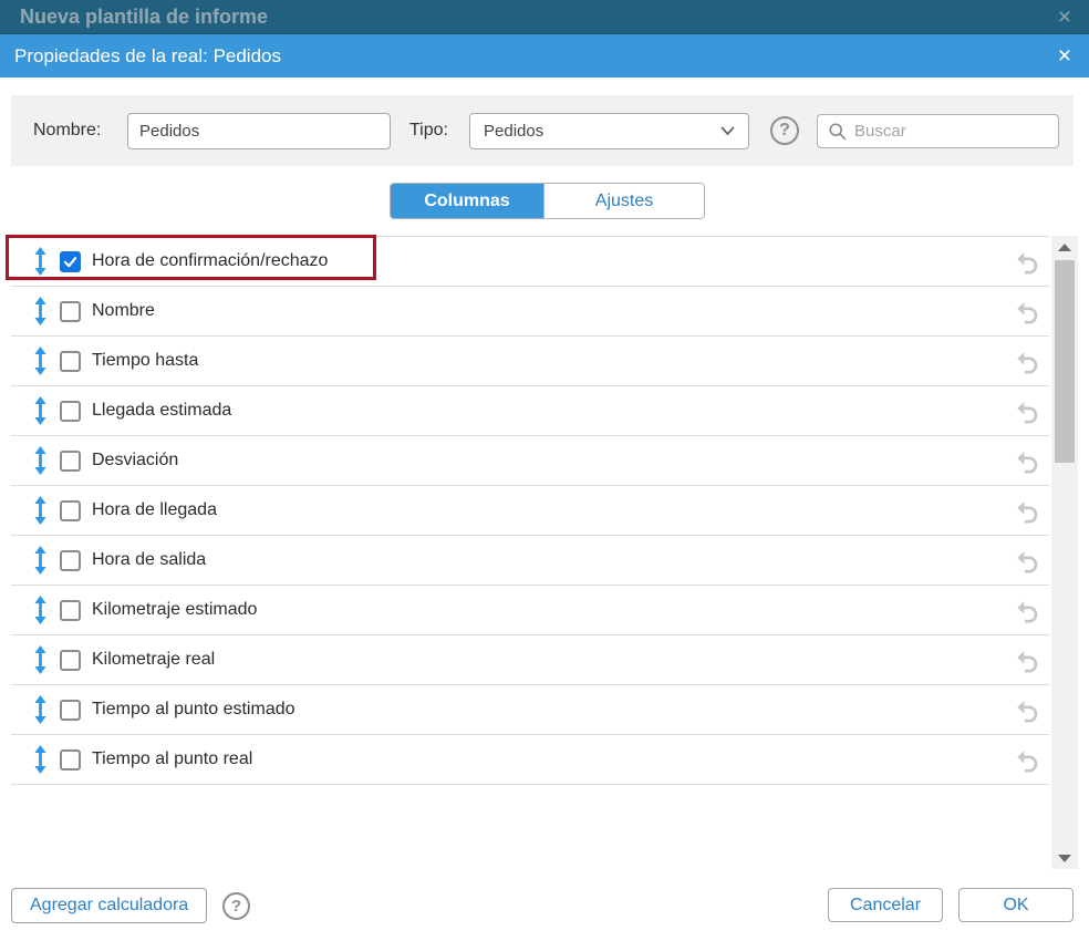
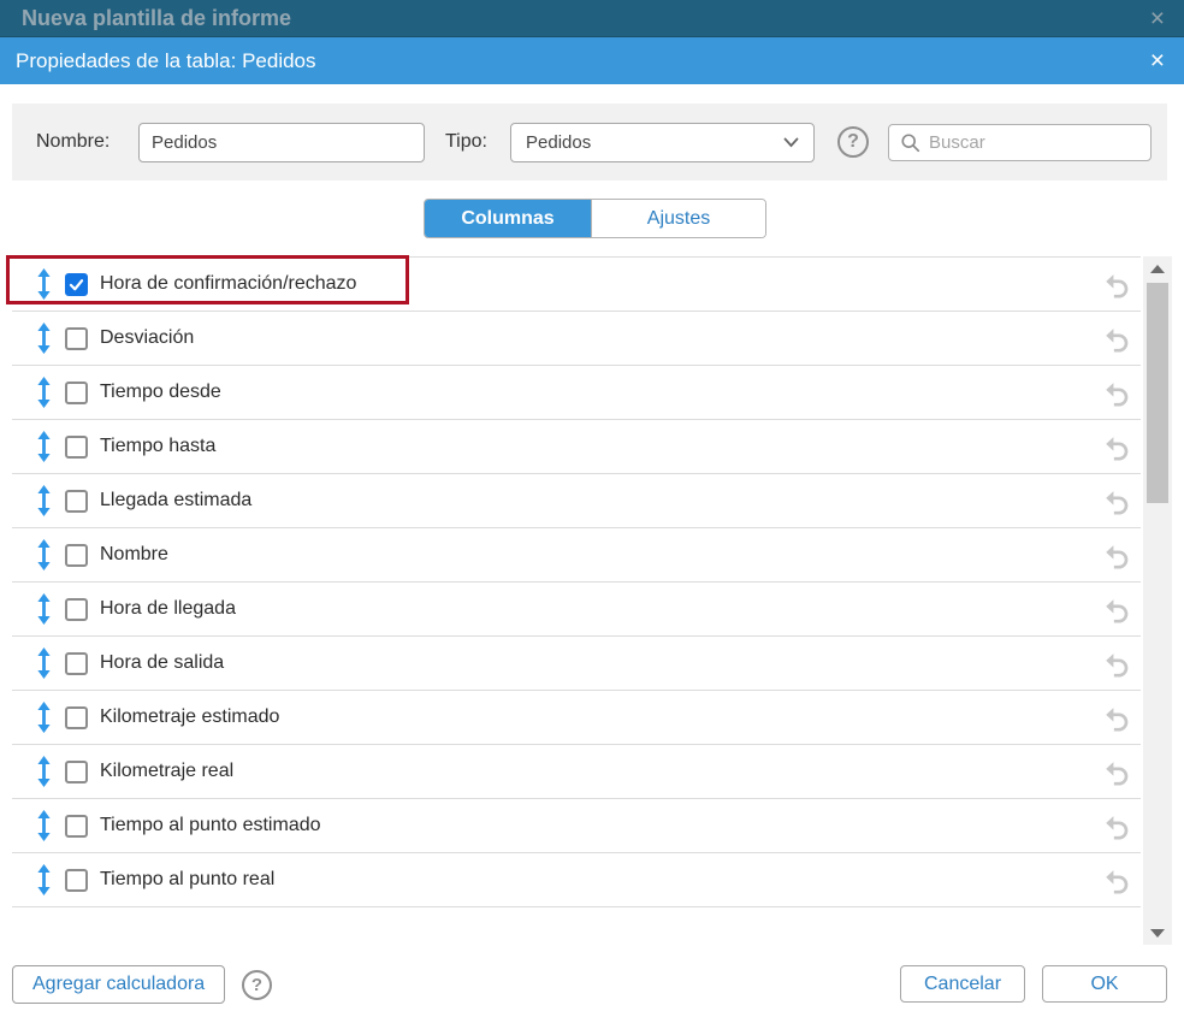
  Nueva plantilla de informe
  ×
- Propiedades de la real: Pedidos
+ Propiedades de la tabla: Pedidos
  ×
  Nombre:
  Pedidos
  Tipo:
  Pedidos
  ?
  Buscar
  Columnas
  Ajustes
  Hora de confirmación/rechazo
- Nombre
+ Desviación
+ Tiempo desde
  Tiempo hasta
  Llegada estimada
- Desviación
+ Nombre
  Hora de llegada
  Hora de salida
  Kilometraje estimado
  Kilometraje real
  Tiempo al punto estimado
  Tiempo al punto real
  Agregar calculadora
  ?
  Cancelar
  OK
